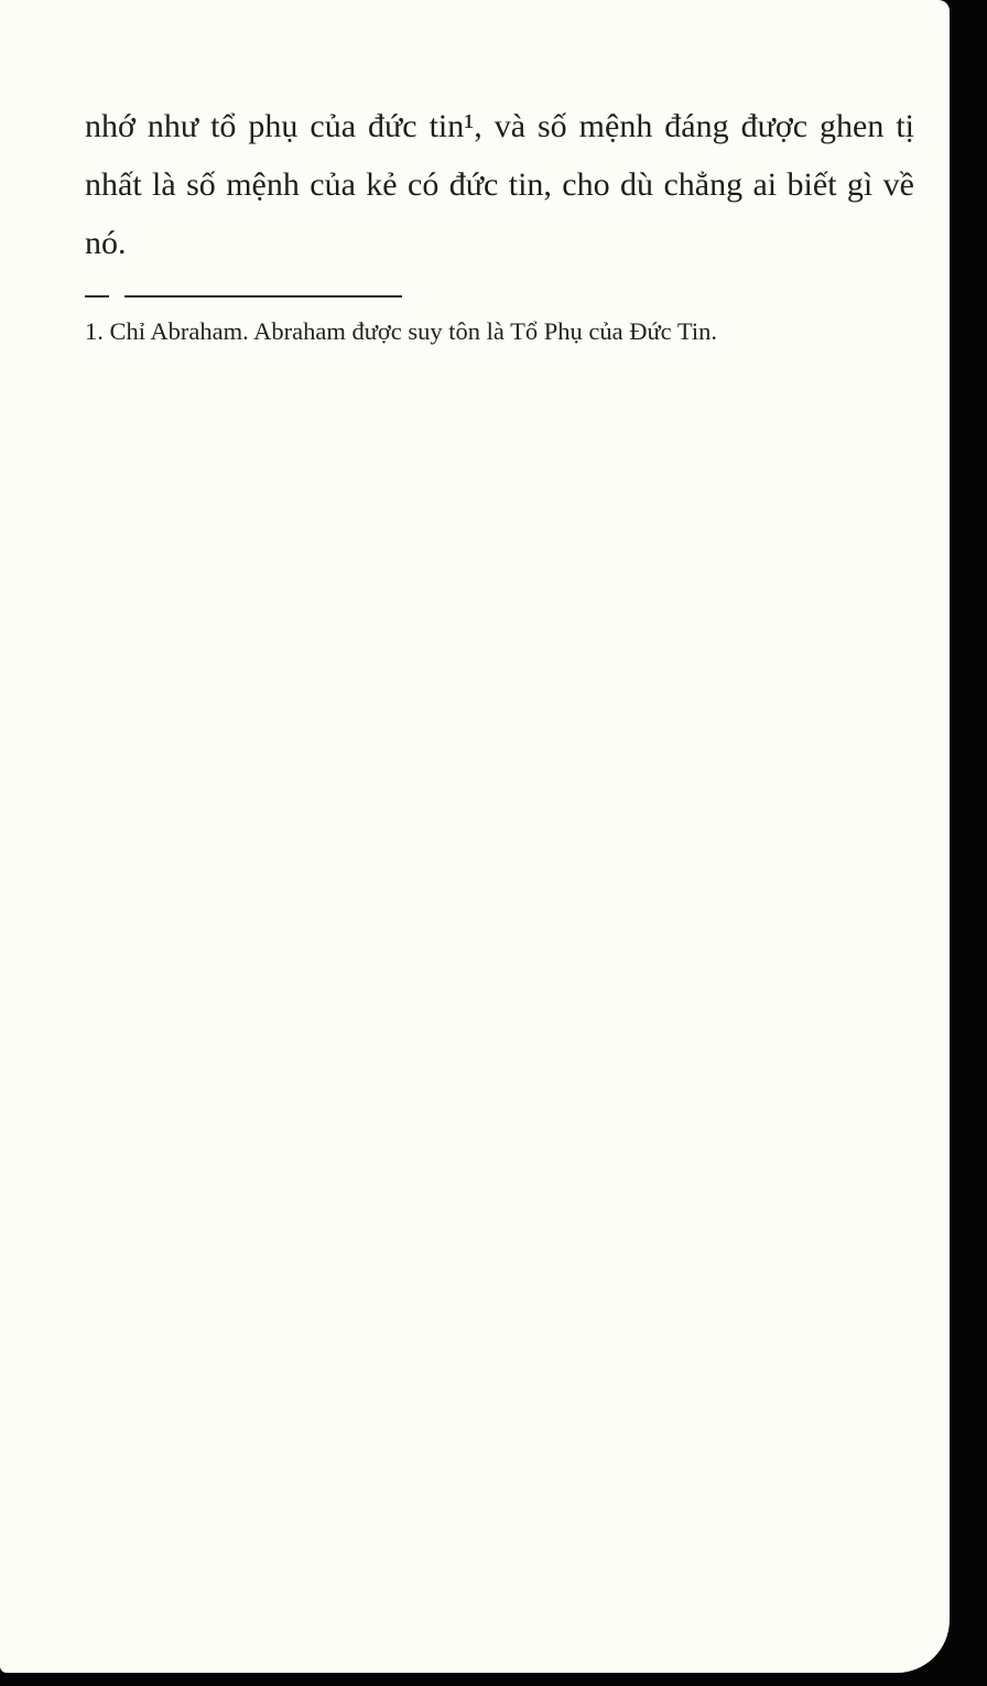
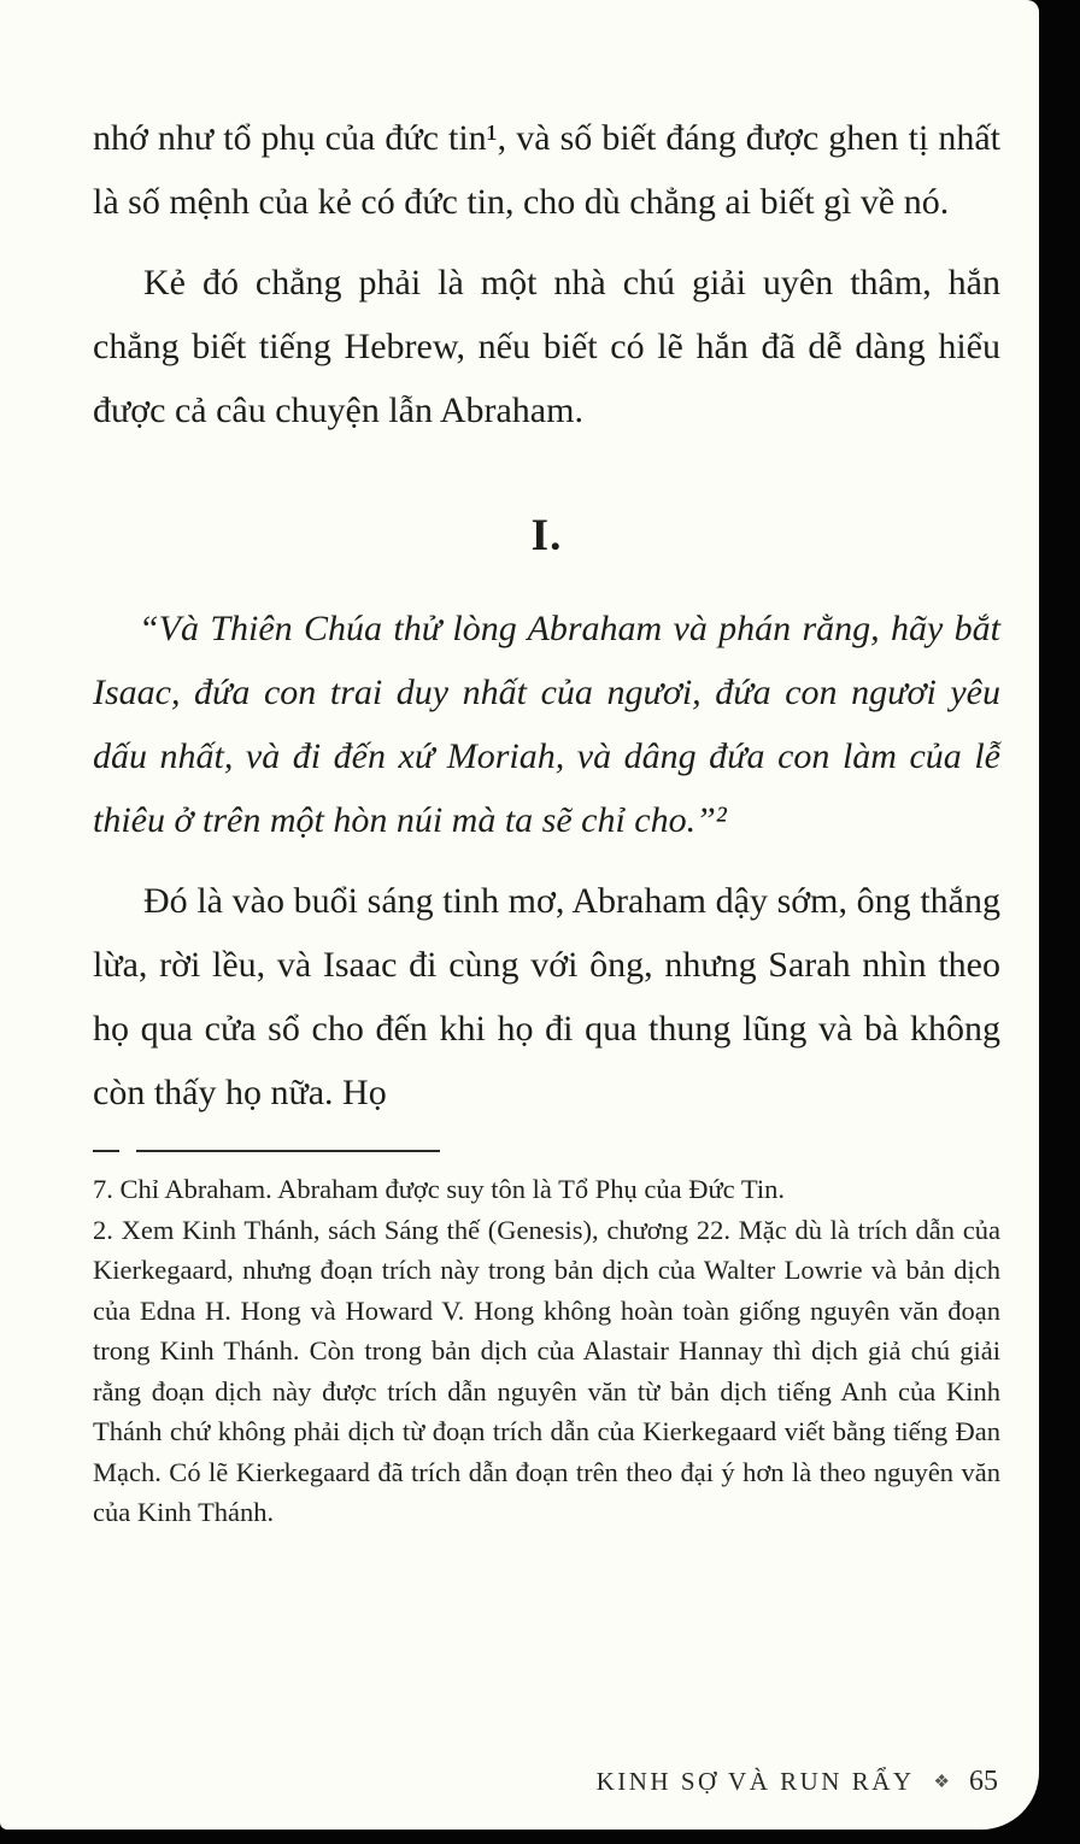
- nhớ như tổ phụ của đức tin¹, và số mệnh đáng được ghen tị nhất là số mệnh của kẻ có đức tin, cho dù chẳng ai biết gì về nó.
+ nhớ như tổ phụ của đức tin¹, và số biết đáng được ghen tị nhất là số mệnh của kẻ có đức tin, cho dù chẳng ai biết gì về nó.
+ Kẻ đó chẳng phải là một nhà chú giải uyên thâm, hắn chẳng biết tiếng Hebrew, nếu biết có lẽ hắn đã dễ dàng hiểu được cả câu chuyện lẫn Abraham.
+ I.
+ “Và Thiên Chúa thử lòng Abraham và phán rằng, hãy bắt Isaac, đứa con trai duy nhất của ngươi, đứa con ngươi yêu dấu nhất, và đi đến xứ Moriah, và dâng đứa con làm của lễ thiêu ở trên một hòn núi mà ta sẽ chỉ cho.”²
+ Đó là vào buổi sáng tinh mơ, Abraham dậy sớm, ông thắng lừa, rời lều, và Isaac đi cùng với ông, nhưng Sarah nhìn theo họ qua cửa sổ cho đến khi họ đi qua thung lũng và bà không còn thấy họ nữa. Họ
- 1. Chỉ Abraham. Abraham được suy tôn là Tổ Phụ của Đức Tin.
+ 7. Chỉ Abraham. Abraham được suy tôn là Tổ Phụ của Đức Tin.
+ 2. Xem Kinh Thánh, sách Sáng thế (Genesis), chương 22. Mặc dù là trích dẫn của Kierkegaard, nhưng đoạn trích này trong bản dịch của Walter Lowrie và bản dịch của Edna H. Hong và Howard V. Hong không hoàn toàn giống nguyên văn đoạn trong Kinh Thánh. Còn trong bản dịch của Alastair Hannay thì dịch giả chú giải rằng đoạn dịch này được trích dẫn nguyên văn từ bản dịch tiếng Anh của Kinh Thánh chứ không phải dịch từ đoạn trích dẫn của Kierkegaard viết bằng tiếng Đan Mạch. Có lẽ Kierkegaard đã trích dẫn đoạn trên theo đại ý hơn là theo nguyên văn của Kinh Thánh.
+ KINH SỢ VÀ RUN RẨY
+ ❖
+ 65
